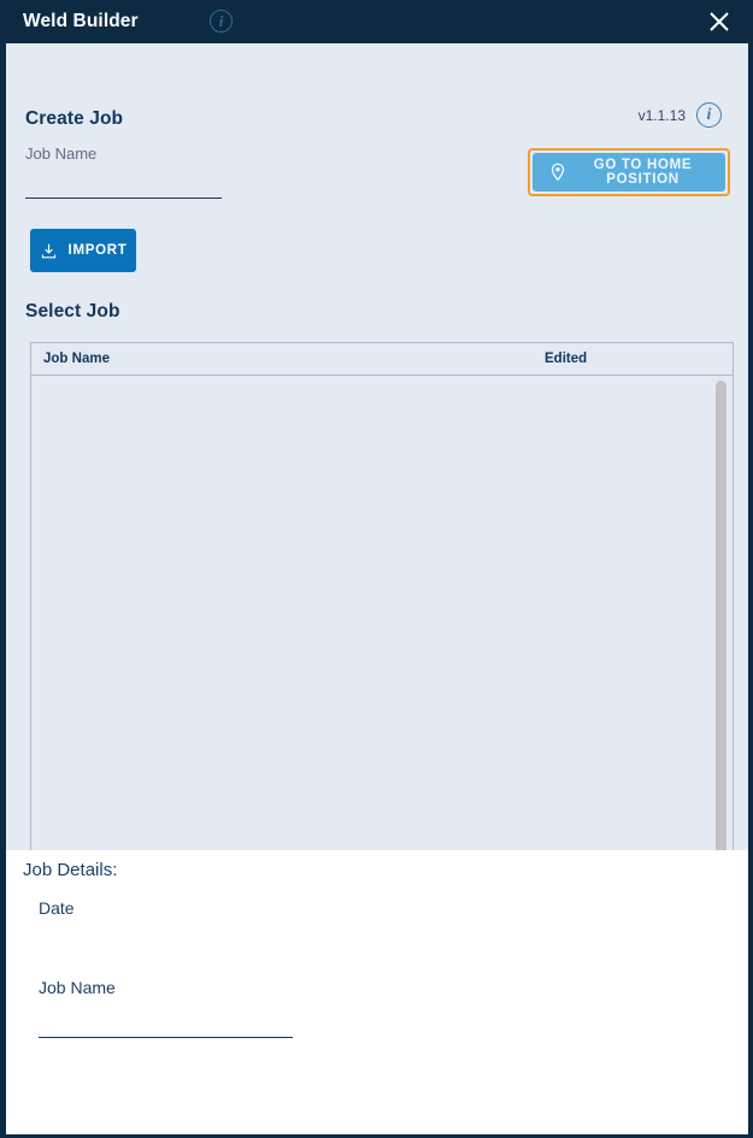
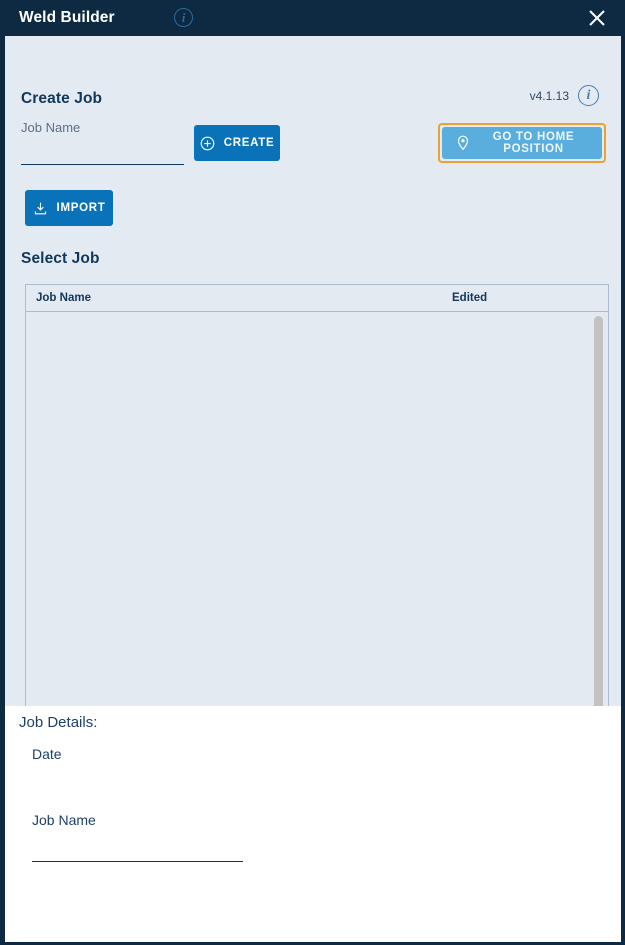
  Weld Builder
  i
  Create Job
- v1.1.13
+ v4.1.13
  i
  Job Name
+ CREATE
  GO TO HOME POSITION
  IMPORT
  Select Job
  Job Name
  Edited
  Job Details:
  Date
  Job Name
